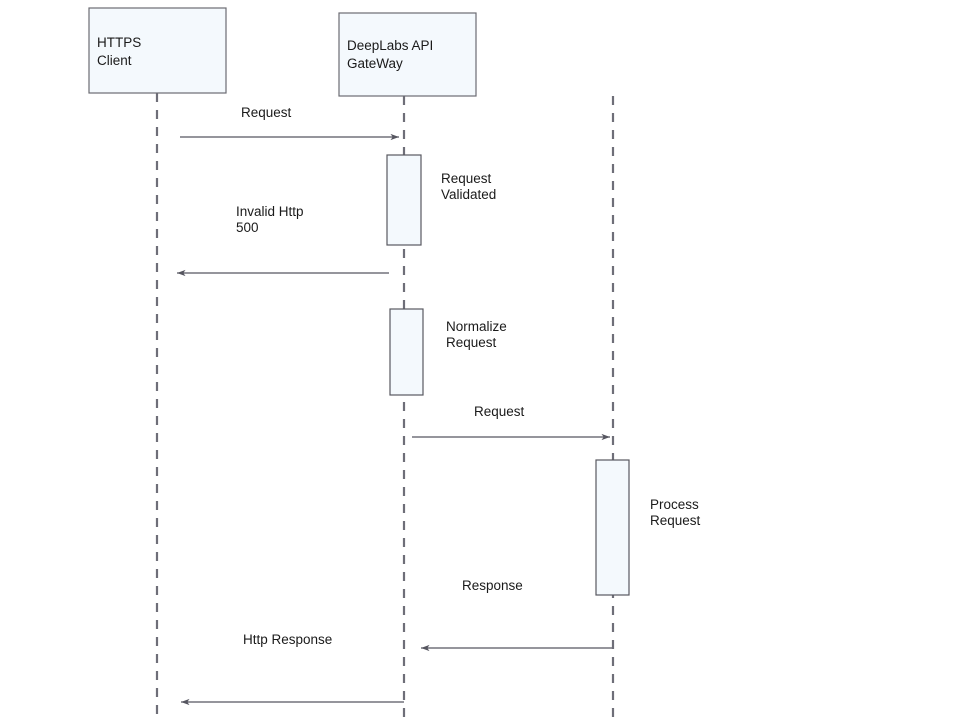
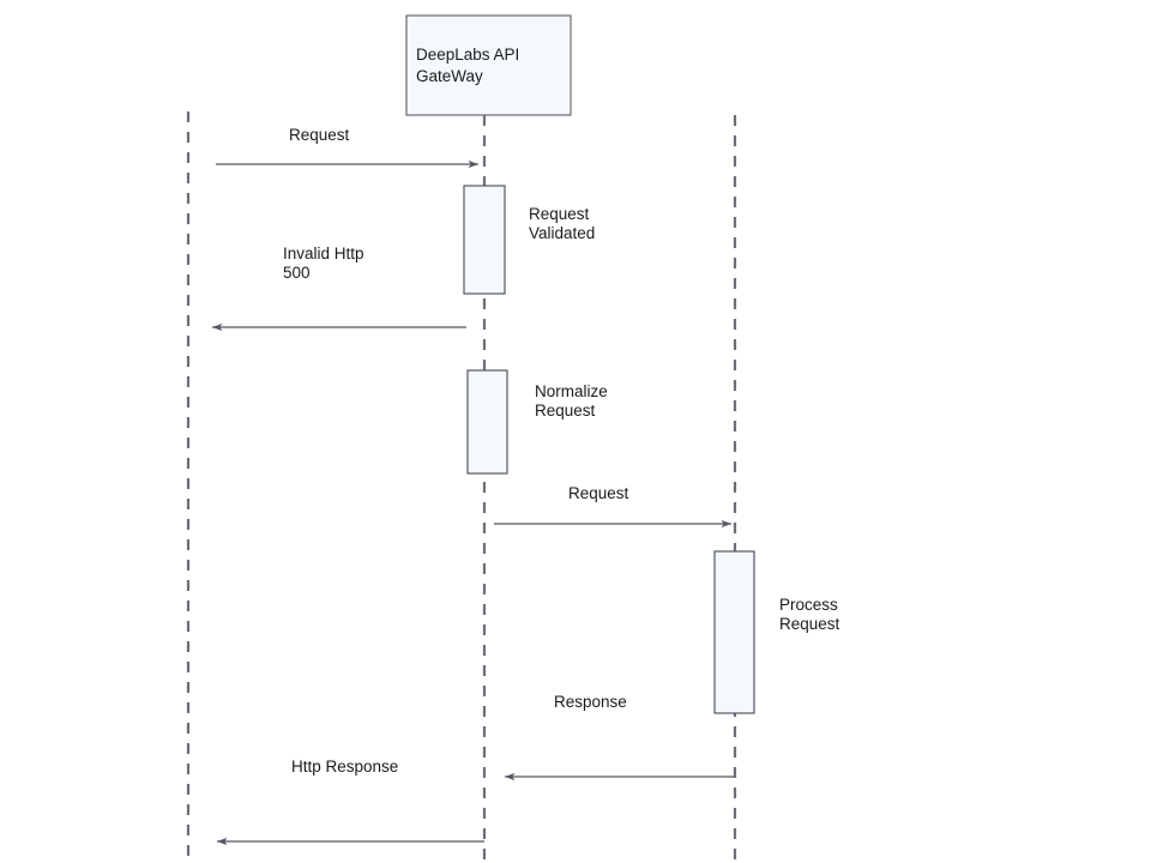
- HTTPS
- Client
  DeepLabs API
  GateWay
  Request
  Request
  Validated
  Invalid Http
  500
  Normalize
  Request
  Request
  Process
  Request
  Response
  Http Response
